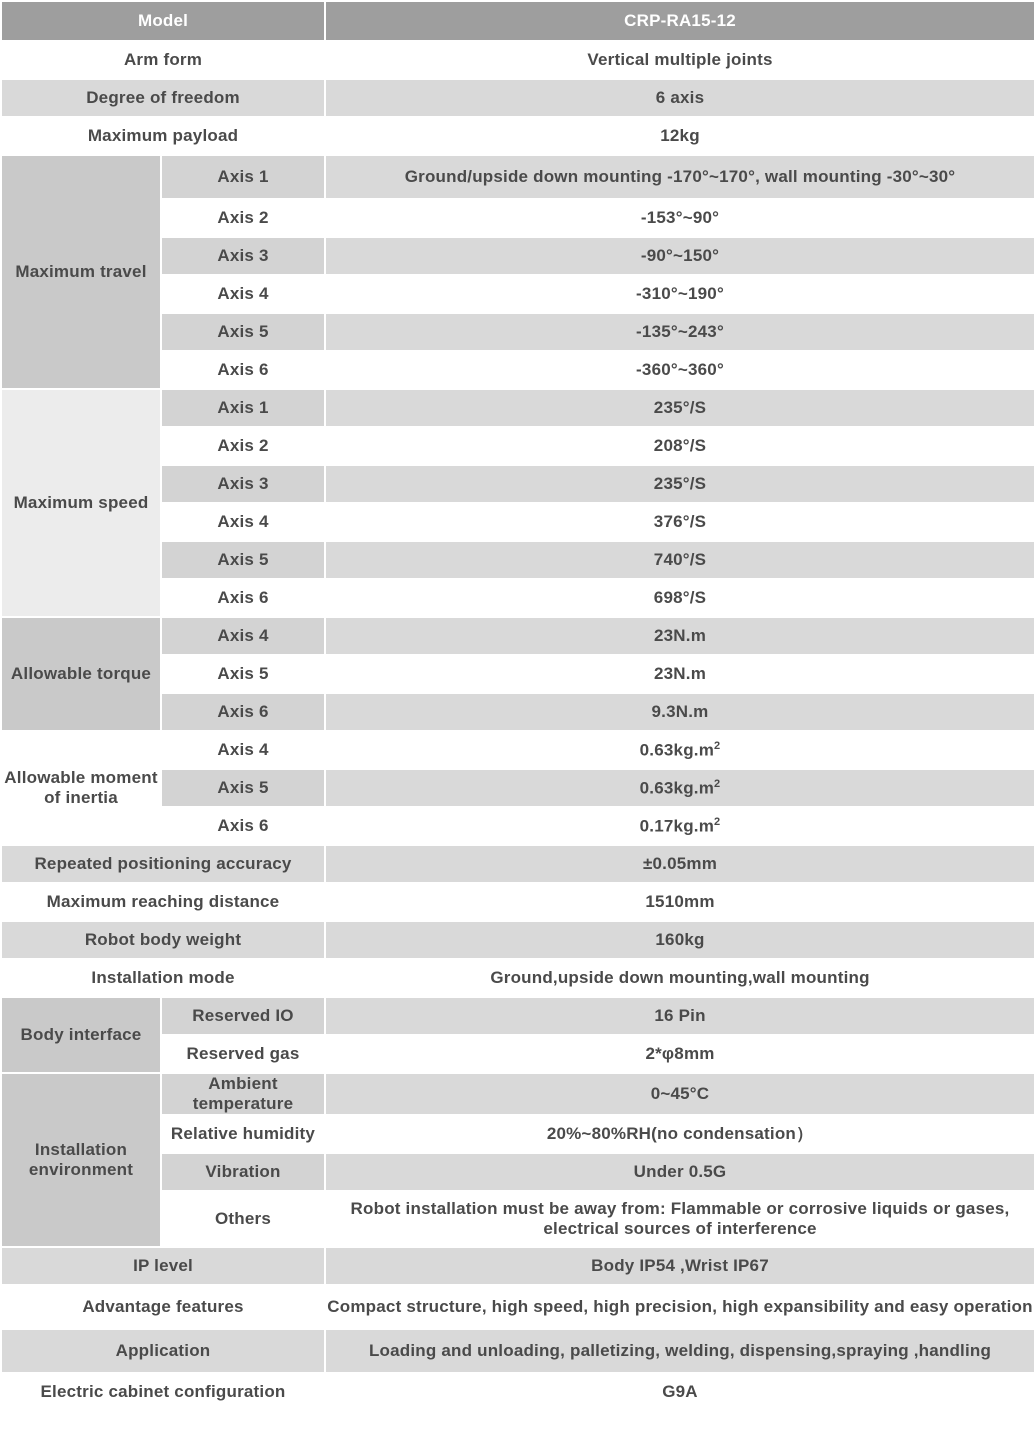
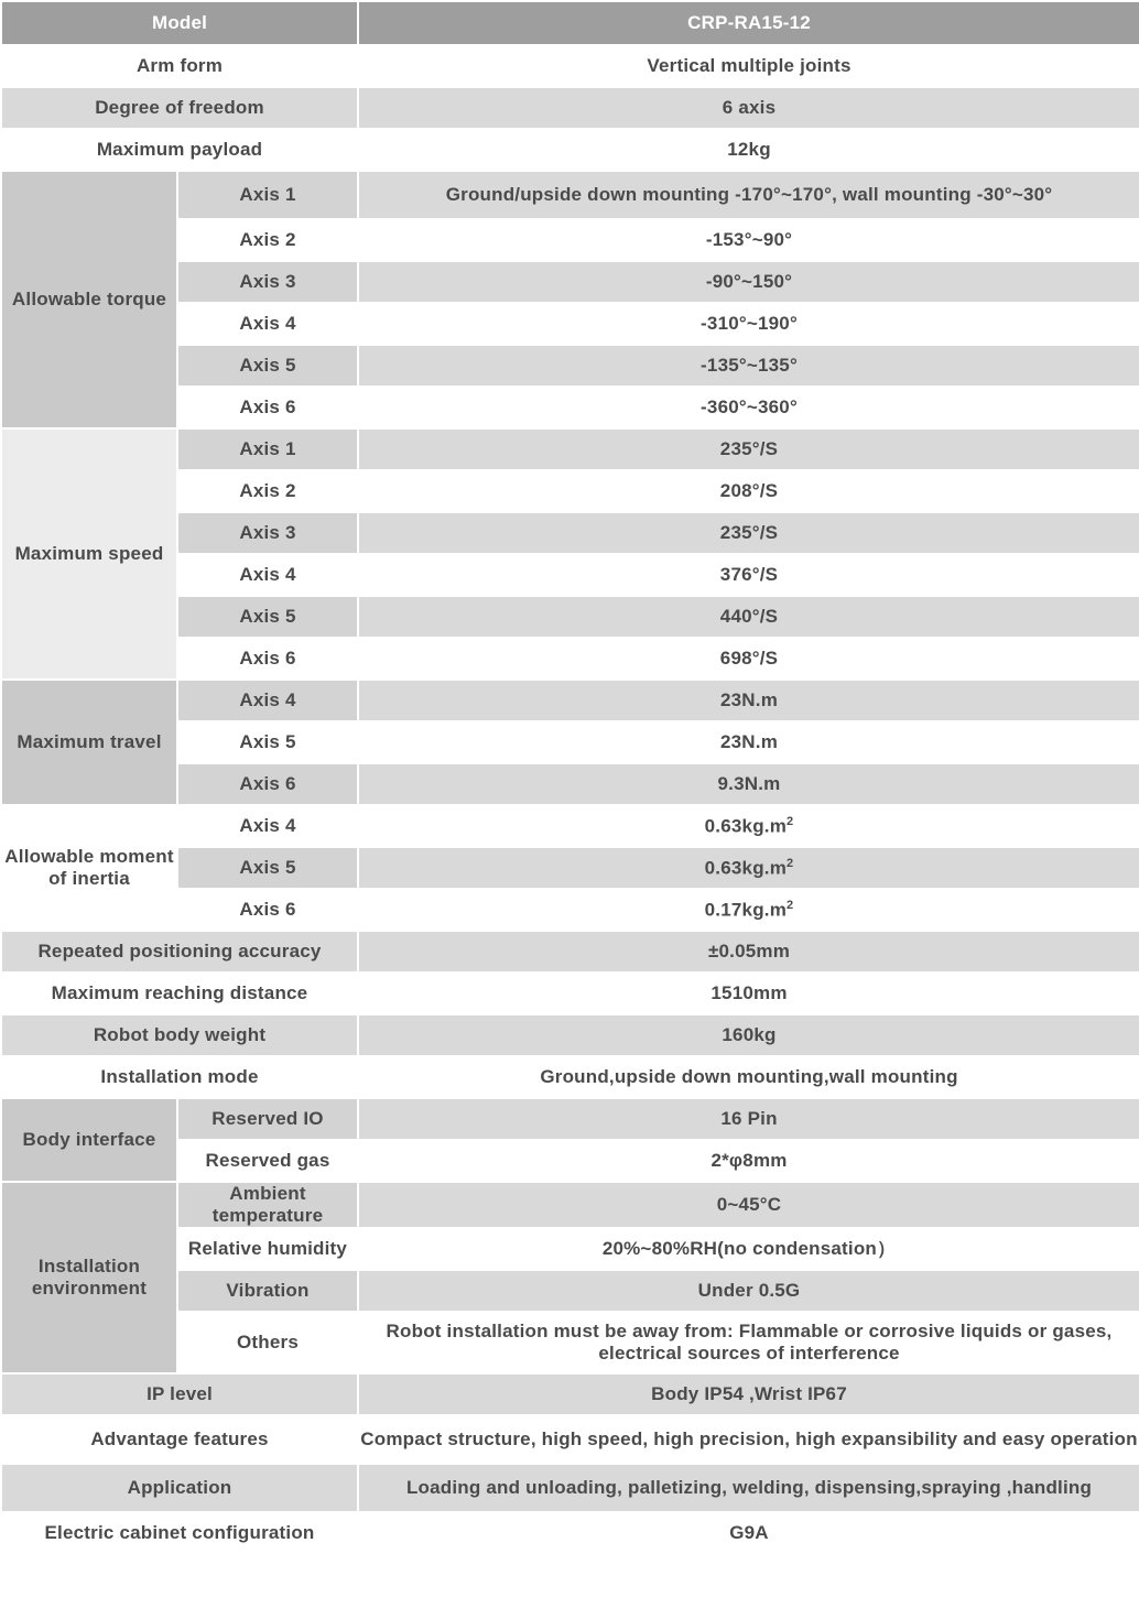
  Model	CRP-RA15-12
  Arm form	Vertical multiple joints
  Degree of freedom	6 axis
  Maximum payload	12kg
- Maximum travel	Axis 1	Ground/upside down mounting -170°~170°, wall mounting -30°~30°
+ Allowable torque	Axis 1	Ground/upside down mounting -170°~170°, wall mounting -30°~30°
  Axis 2	-153°~90°
  Axis 3	-90°~150°
  Axis 4	-310°~190°
- Axis 5	-135°~243°
+ Axis 5	-135°~135°
  Axis 6	-360°~360°
  Maximum speed	Axis 1	235°/S
  Axis 2	208°/S
  Axis 3	235°/S
  Axis 4	376°/S
- Axis 5	740°/S
+ Axis 5	440°/S
  Axis 6	698°/S
- Allowable torque	Axis 4	23N.m
+ Maximum travel	Axis 4	23N.m
  Axis 5	23N.m
  Axis 6	9.3N.m
  Allowable moment of inertia	Axis 4	0.63kg.m2
  Axis 5	0.63kg.m2
  Axis 6	0.17kg.m2
  Repeated positioning accuracy	±0.05mm
  Maximum reaching distance	1510mm
  Robot body weight	160kg
  Installation mode	Ground,upside down mounting,wall mounting
  Body interface	Reserved IO	16 Pin
  Reserved gas	2*φ8mm
  Installation environment	Ambient temperature	0~45°C
  Relative humidity	20%~80%RH(no condensation）
  Vibration	Under 0.5G
  Others	Robot installation must be away from: Flammable or corrosive liquids or gases, electrical sources of interference
  IP level	Body IP54 ,Wrist IP67
  Advantage features	Compact structure, high speed, high precision, high expansibility and easy operation
  Application	Loading and unloading, palletizing, welding, dispensing,spraying ,handling
  Electric cabinet configuration	G9A
